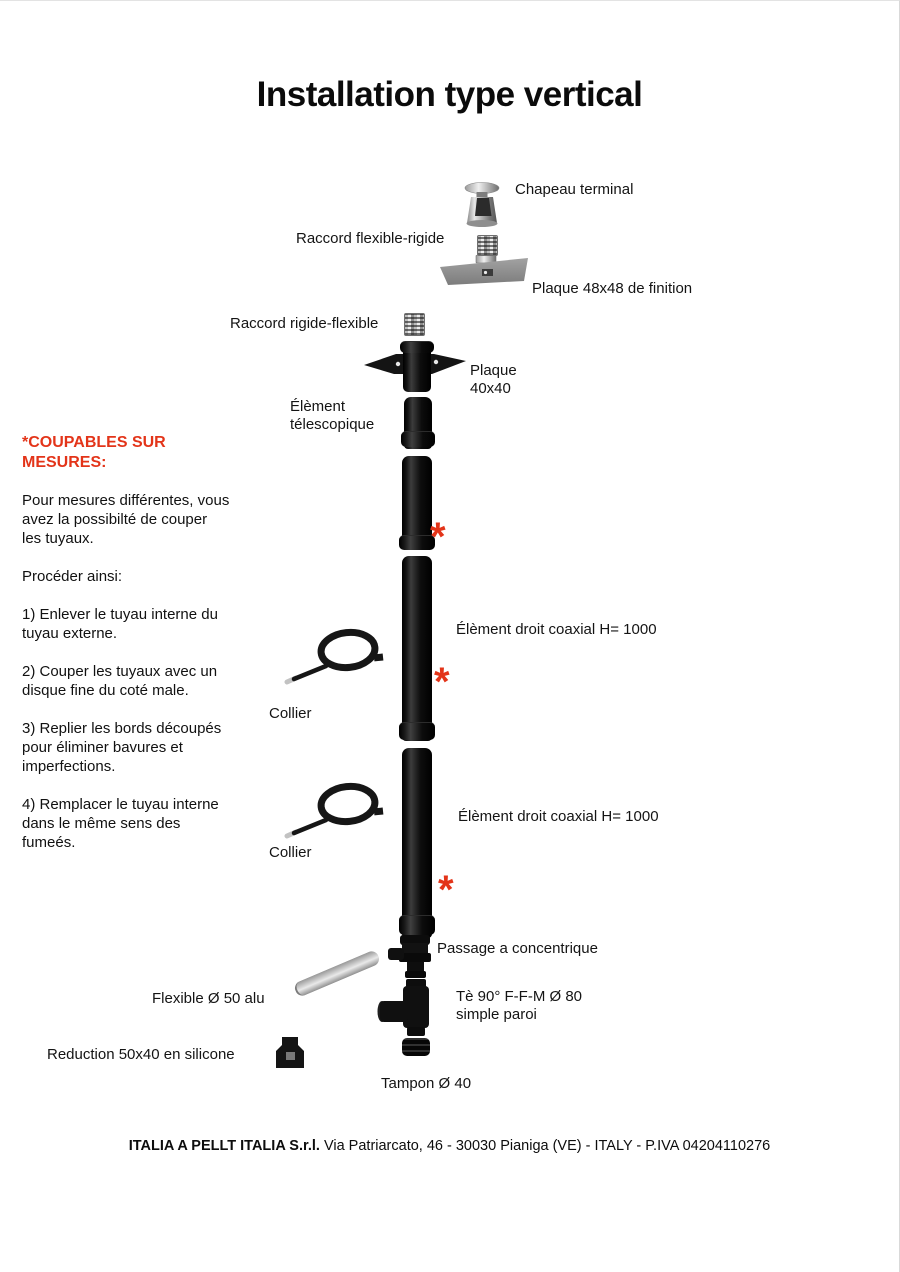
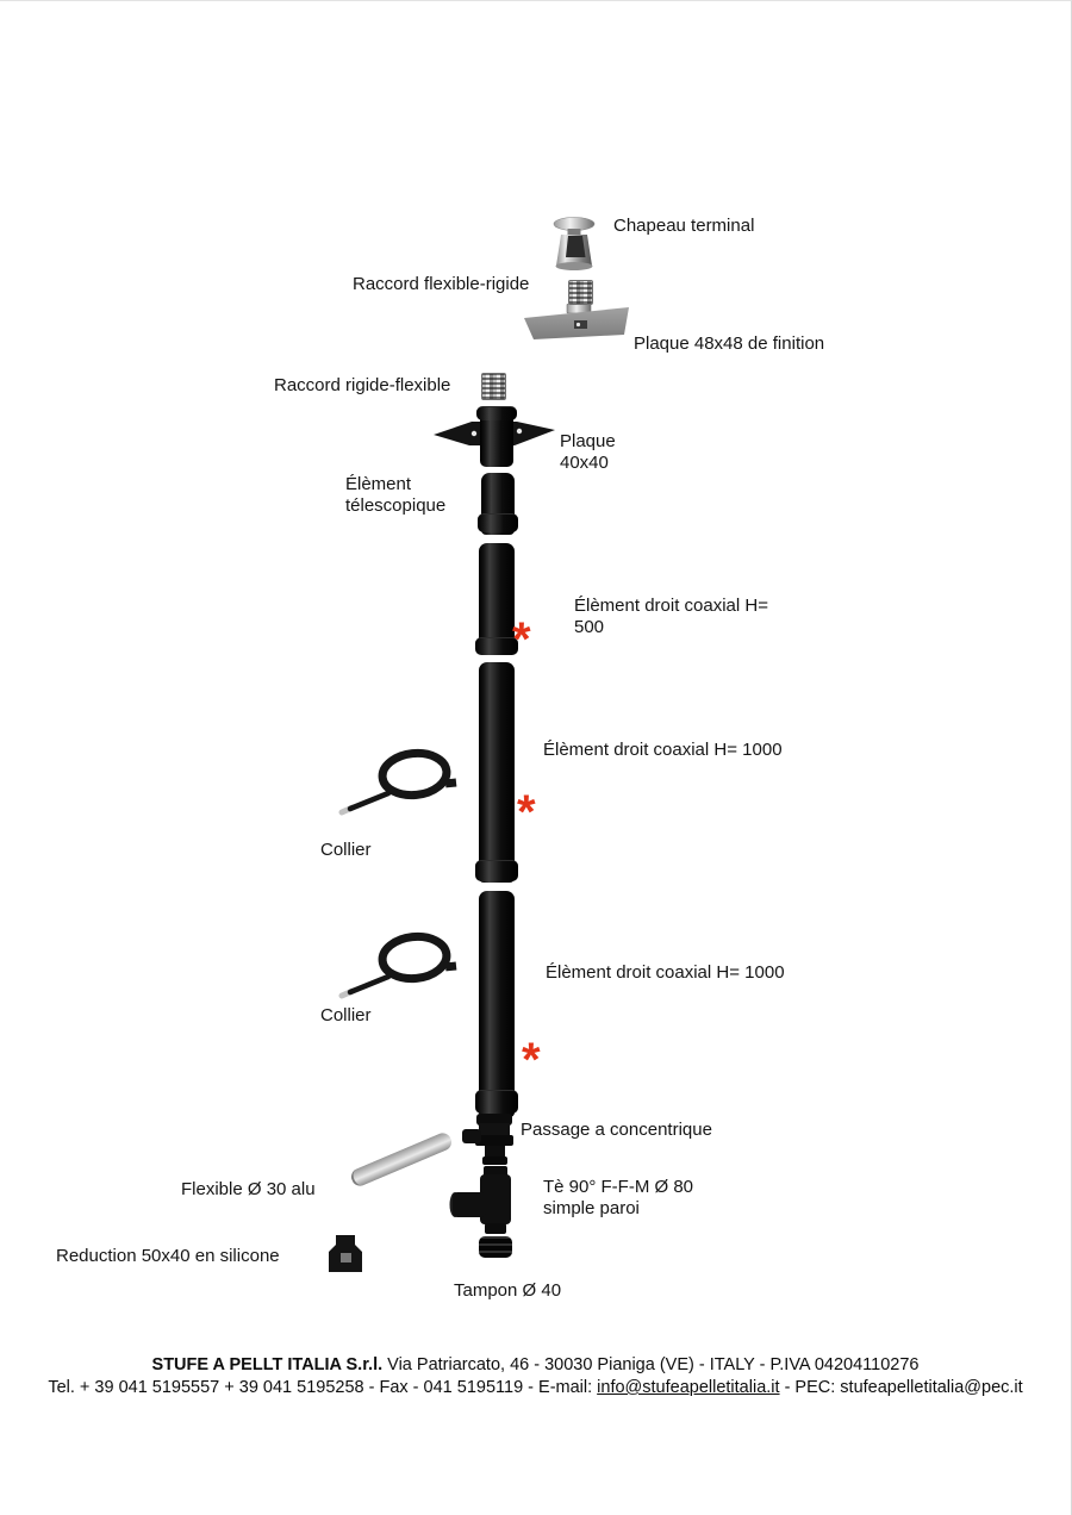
- Installation type vertical
  *
  *
  *
  Chapeau terminal
  Raccord flexible-rigide
  Plaque 48x48 de finition
  Raccord rigide-flexible
  Plaque
  40x40
  Élèment
  télescopique
+ Élèment droit coaxial H=
+ 500
  Élèment droit coaxial H= 1000
  Collier
  Élèment droit coaxial H= 1000
  Collier
  Passage a concentrique
  Tè 90° F-F-M Ø 80
  simple paroi
- Flexible Ø 50 alu
+ Flexible Ø 30 alu
  Reduction 50x40 en silicone
  Tampon Ø 40
- *COUPABLES SUR MESURES:
- Pour mesures différentes, vous avez la possibilté de couper les tuyaux.
- Procéder ainsi:
- 1) Enlever le tuyau interne du tuyau externe.
- 2) Couper les tuyaux avec un disque fine du coté male.
- 3) Replier les bords découpés pour éliminer bavures et imperfections.
- 4) Remplacer le tuyau interne dans le même sens des fumeés.
- ITALIA A PELLT ITALIA S.r.l. Via Patriarcato, 46 - 30030 Pianiga (VE) - ITALY - P.IVA 04204110276
+ STUFE A PELLT ITALIA S.r.l. Via Patriarcato, 46 - 30030 Pianiga (VE) - ITALY - P.IVA 04204110276
+ Tel. + 39 041 5195557 + 39 041 5195258 - Fax - 041 5195119 - E-mail: info@stufeapelletitalia.it - PEC: stufeapelletitalia@pec.it
